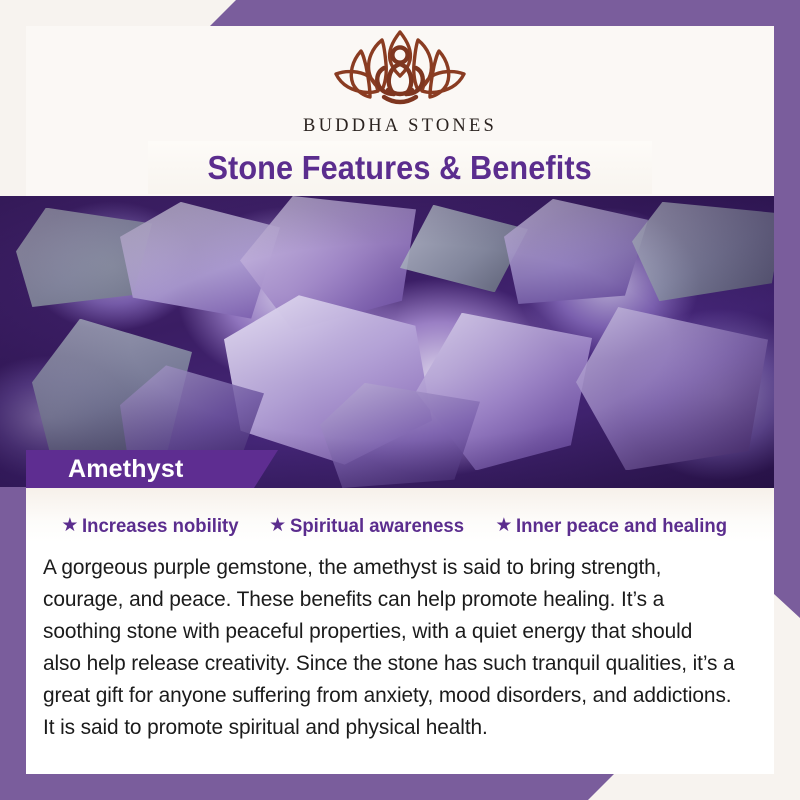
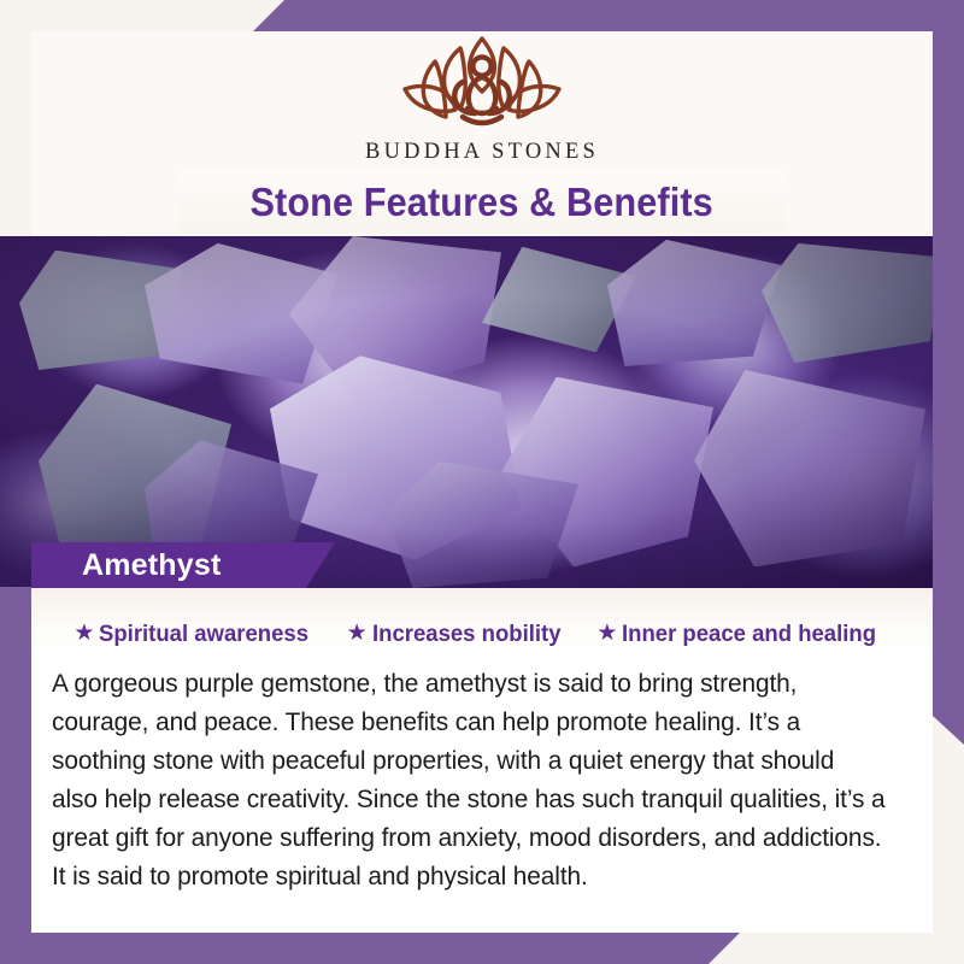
  BUDDHA STONES
  Stone Features & Benefits
  Amethyst
  ★
- Increases nobility
+ Spiritual awareness
  ★
- Spiritual awareness
+ Increases nobility
  ★
  Inner peace and healing
  A gorgeous purple gemstone, the amethyst is said to bring strength, courage, and peace. These benefits can help promote healing. It’s a soothing stone with peaceful properties, with a quiet energy that should also help release creativity. Since the stone has such tranquil qualities, it’s a great gift for anyone suffering from anxiety, mood disorders, and addictions. It is said to promote spiritual and physical health.
